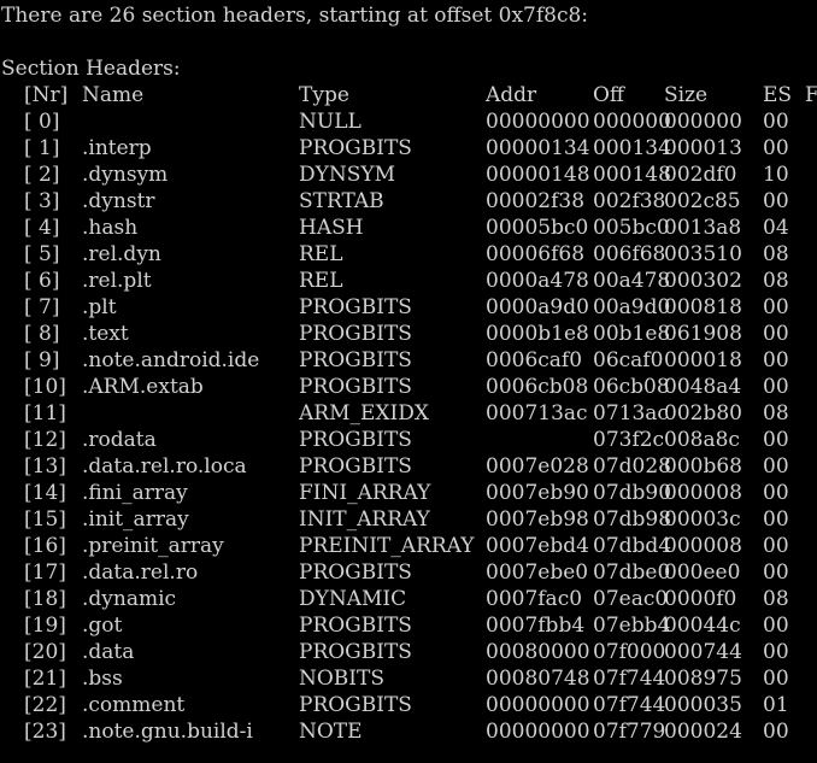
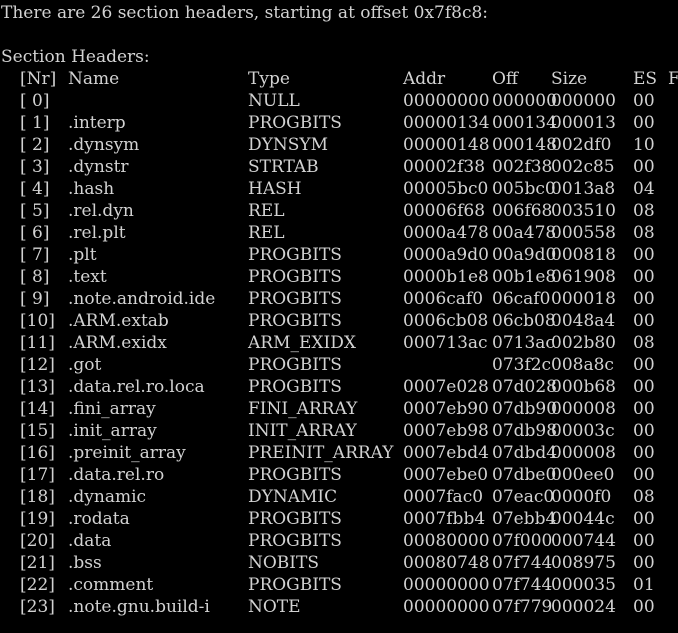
  There are 26 section headers, starting at offset 0x7f8c8:
  Section Headers:
  [Nr]
  Name
  Type
  Addr
  Off
  Size
  ES
  F
  [ 0]
  NULL
  00000000
  000000
  000000
  00
  [ 1]
  .interp
  PROGBITS
  00000134
  000134
  000013
  00
  [ 2]
  .dynsym
  DYNSYM
  00000148
  000148
  002df0
  10
  [ 3]
  .dynstr
  STRTAB
  00002f38
  002f38
  002c85
  00
  [ 4]
  .hash
  HASH
  00005bc0
  005bc0
  0013a8
  04
  [ 5]
  .rel.dyn
  REL
  00006f68
  006f68
  003510
  08
  [ 6]
  .rel.plt
  REL
  0000a478
  00a478
- 000302
+ 000558
  08
  [ 7]
  .plt
  PROGBITS
  0000a9d0
  00a9d0
  000818
  00
  [ 8]
  .text
  PROGBITS
  0000b1e8
  00b1e8
  061908
  00
  [ 9]
  .note.android.ide
  PROGBITS
  0006caf0
  06caf0
  000018
  00
  [10]
  .ARM.extab
  PROGBITS
  0006cb08
  06cb08
  0048a4
  00
  [11]
+ .ARM.exidx
  ARM_EXIDX
  000713ac
  0713ac
  002b80
  08
  [12]
- .rodata
+ .got
  PROGBITS
  073f2c
  008a8c
  00
  [13]
  .data.rel.ro.loca
  PROGBITS
  0007e028
  07d028
  000b68
  00
  [14]
  .fini_array
  FINI_ARRAY
  0007eb90
  07db90
  000008
  00
  [15]
  .init_array
  INIT_ARRAY
  0007eb98
  07db98
  00003c
  00
  [16]
  .preinit_array
  PREINIT_ARRAY
  0007ebd4
  07dbd4
  000008
  00
  [17]
  .data.rel.ro
  PROGBITS
  0007ebe0
  07dbe0
  000ee0
  00
  [18]
  .dynamic
  DYNAMIC
  0007fac0
  07eac0
  0000f0
  08
  [19]
- .got
+ .rodata
  PROGBITS
  0007fbb4
  07ebb4
  00044c
  00
  [20]
  .data
  PROGBITS
  00080000
  07f000
  000744
  00
  [21]
  .bss
  NOBITS
  00080748
  07f744
  008975
  00
  [22]
  .comment
  PROGBITS
  00000000
  07f744
  000035
  01
  [23]
  .note.gnu.build-i
  NOTE
  00000000
  07f779
  000024
  00
